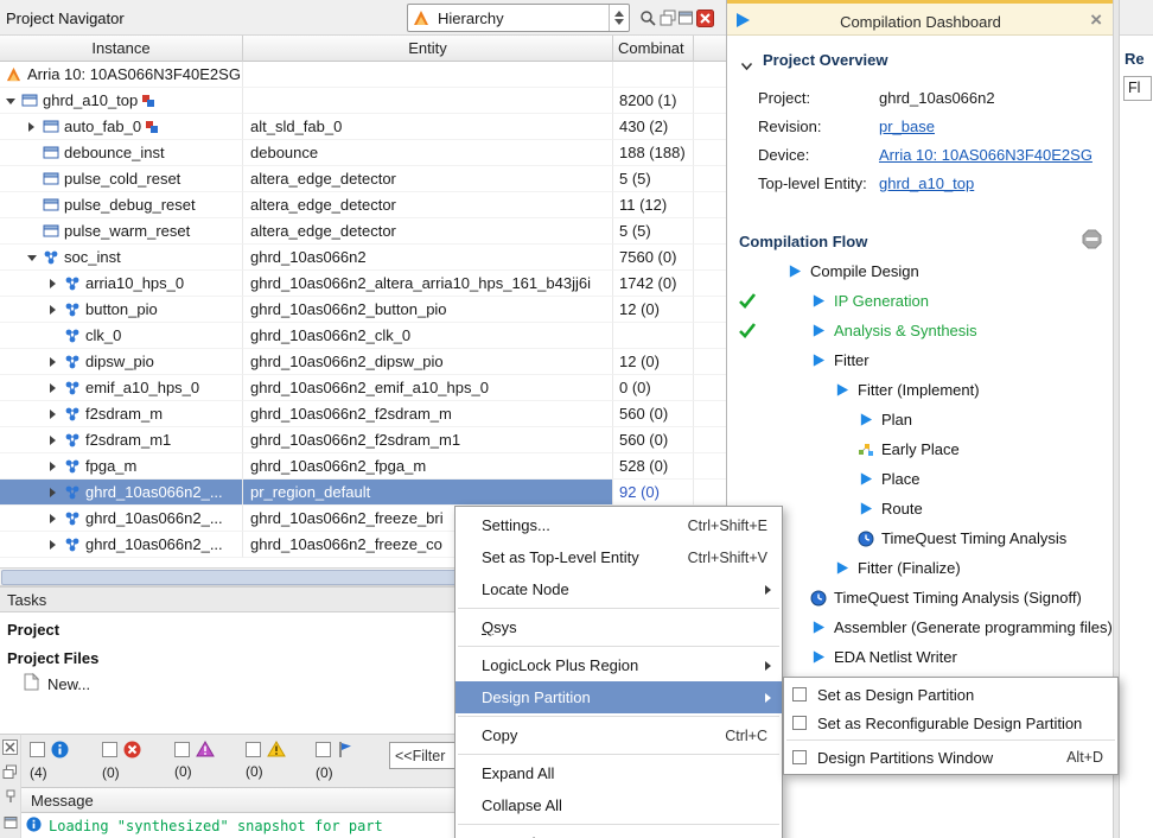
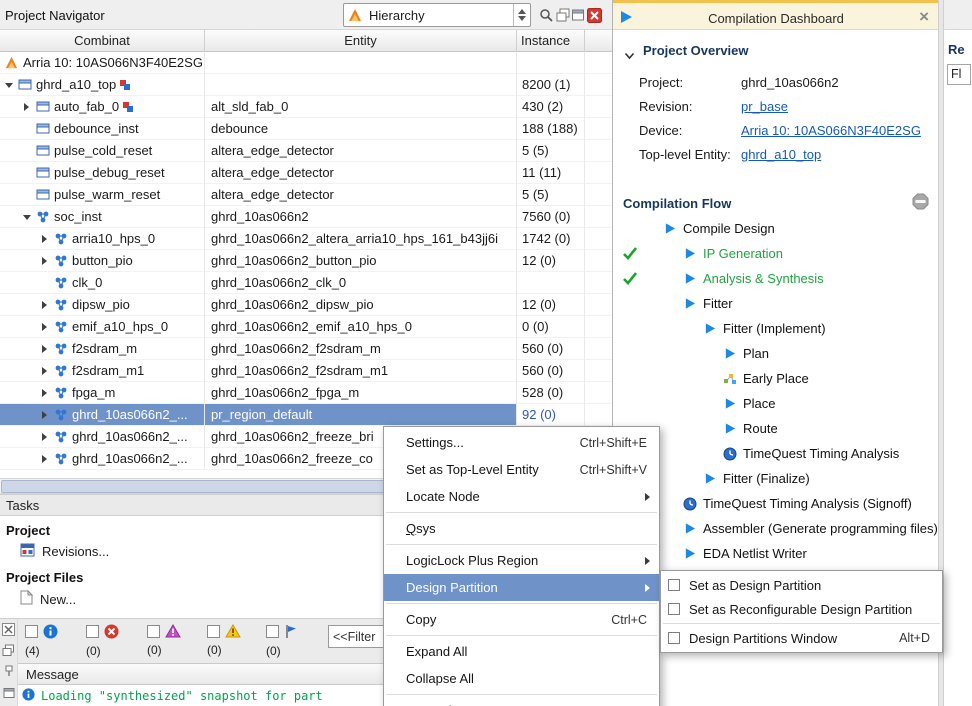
  Project Navigator
  Hierarchy
- Instance
+ Combinat
  Entity
- Combinat
+ Instance
  Arria 10: 10AS066N3F40E2SG
  ghrd_a10_top
  8200 (1)
  auto_fab_0
  alt_sld_fab_0
  430 (2)
  debounce_inst
  debounce
  188 (188)
  pulse_cold_reset
  altera_edge_detector
  5 (5)
  pulse_debug_reset
  altera_edge_detector
- 11 (12)
+ 11 (11)
  pulse_warm_reset
  altera_edge_detector
  5 (5)
  soc_inst
  ghrd_10as066n2
  7560 (0)
  arria10_hps_0
  ghrd_10as066n2_altera_arria10_hps_161_b43jj6i
  1742 (0)
  button_pio
  ghrd_10as066n2_button_pio
  12 (0)
  clk_0
  ghrd_10as066n2_clk_0
  dipsw_pio
  ghrd_10as066n2_dipsw_pio
  12 (0)
  emif_a10_hps_0
  ghrd_10as066n2_emif_a10_hps_0
  0 (0)
  f2sdram_m
  ghrd_10as066n2_f2sdram_m
  560 (0)
  f2sdram_m1
  ghrd_10as066n2_f2sdram_m1
  560 (0)
  fpga_m
  ghrd_10as066n2_fpga_m
  528 (0)
  ghrd_10as066n2_...
  pr_region_default
  92 (0)
  ghrd_10as066n2_...
  ghrd_10as066n2_freeze_bri
  ghrd_10as066n2_...
  ghrd_10as066n2_freeze_co
  Tasks
  Project
+ Revisions...
  Project Files
  New...
  (4)
  (0)
  (0)
  (0)
  (0)
  <<Filter
  Message
  Loading "synthesized" snapshot for part
  Compilation Dashboard
  ×
  Project Overview
  Project:
  ghrd_10as066n2
  Revision:
  pr_base
  Device:
  Arria 10: 10AS066N3F40E2SG
  Top-level Entity:
  ghrd_a10_top
  Compilation Flow
  Compile Design
  IP Generation
  Analysis & Synthesis
  Fitter
  Fitter (Implement)
  Plan
  Early Place
  Place
  Route
  TimeQuest Timing Analysis
  Fitter (Finalize)
  TimeQuest Timing Analysis (Signoff)
  Assembler (Generate programming files)
  EDA Netlist Writer
  Re
  Fl
  Settings...
  Ctrl+Shift+E
  Set as Top-Level Entity
  Ctrl+Shift+V
  Locate Node
  Qsys
  LogicLock Plus Region
  Design Partition
  Copy
  Ctrl+C
  Expand All
  Collapse All
  Set as Design Partition
  Set as Reconfigurable Design Partition
  Design Partitions Window
  Alt+D
